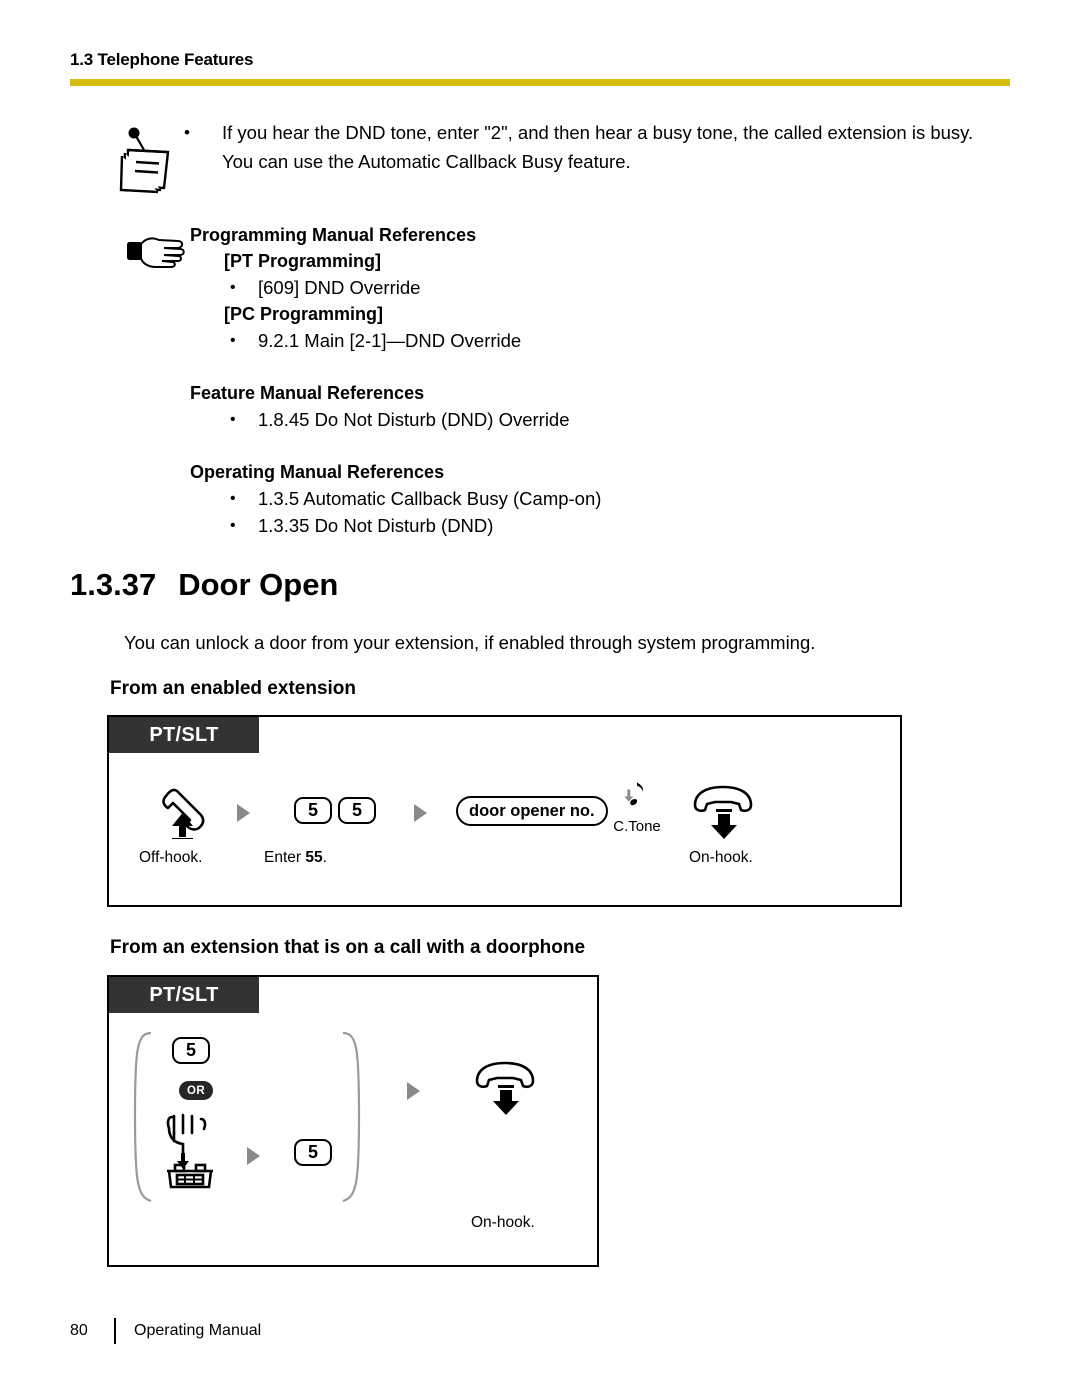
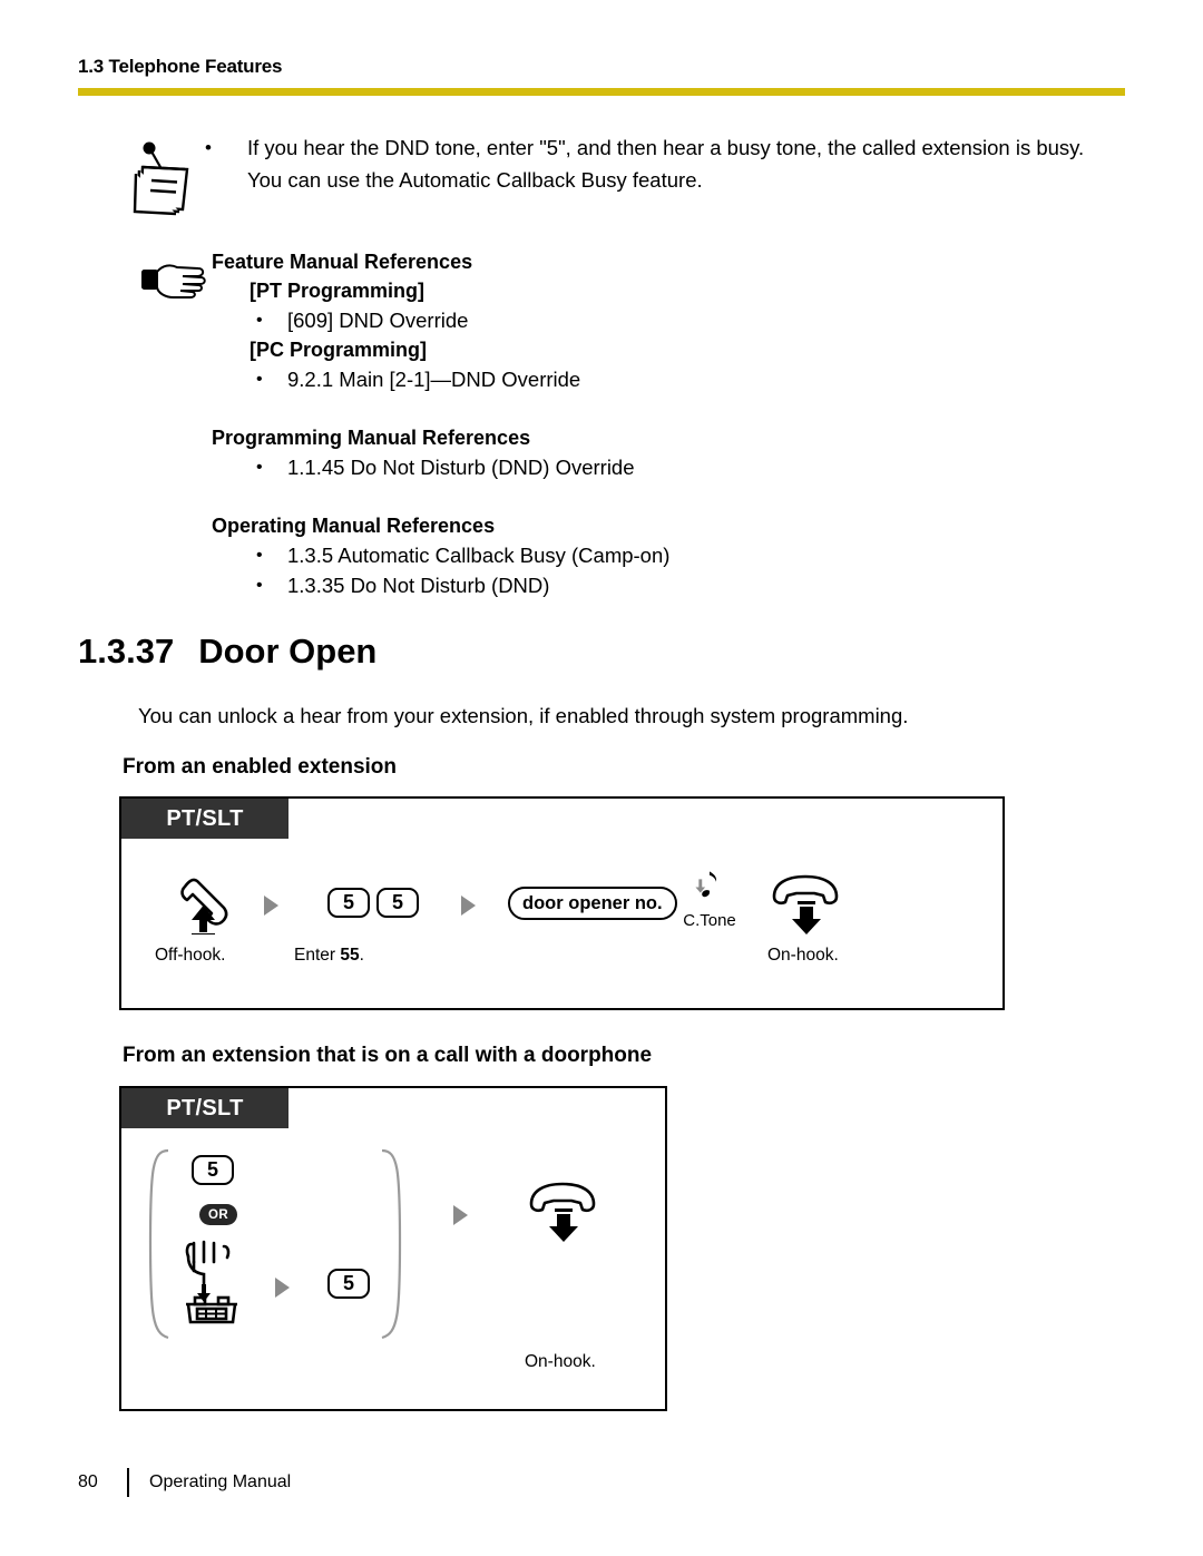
  1.3 Telephone Features
  •
- If you hear the DND tone, enter "2", and then hear a busy tone, the called extension is busy. You can use the Automatic Callback Busy feature.
+ If you hear the DND tone, enter "5", and then hear a busy tone, the called extension is busy. You can use the Automatic Callback Busy feature.
- Programming Manual References
+ Feature Manual References
  [PT Programming]
  •
  [609] DND Override
  [PC Programming]
  •
  9.2.1 Main [2-1]—DND Override
- Feature Manual References
+ Programming Manual References
  •
- 1.8.45 Do Not Disturb (DND) Override
+ 1.1.45 Do Not Disturb (DND) Override
  Operating Manual References
  •
  1.3.5 Automatic Callback Busy (Camp-on)
  •
  1.3.35 Do Not Disturb (DND)
  1.3.37 Door Open
- You can unlock a door from your extension, if enabled through system programming.
+ You can unlock a hear from your extension, if enabled through system programming.
  From an enabled extension
  From an extension that is on a call with a doorphone
  PT/SLT
  5
  5
  door opener no.
  C.Tone
  Off-hook.
  Enter 55.
  On-hook.
  PT/SLT
  5
  OR
  5
  On-hook.
  80
  Operating Manual
